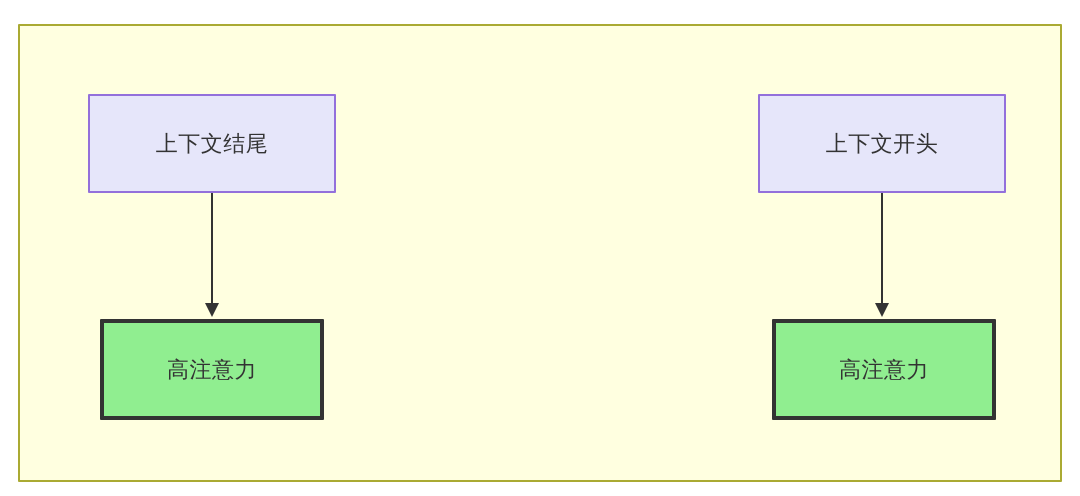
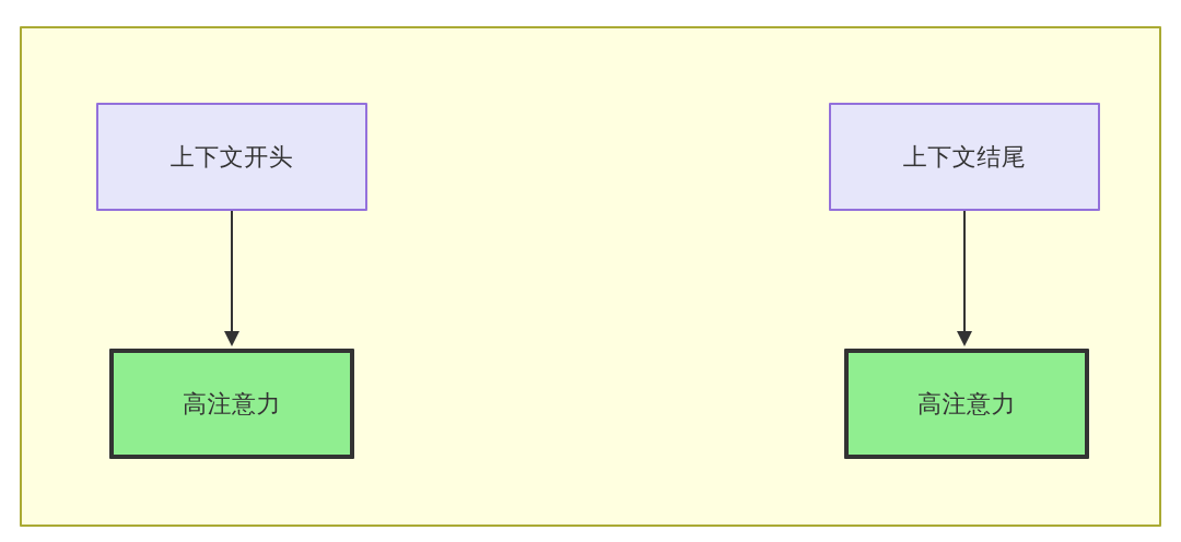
- 上下文结尾
+ 上下文开头
  高注意力
- 上下文开头
+ 上下文结尾
  高注意力
